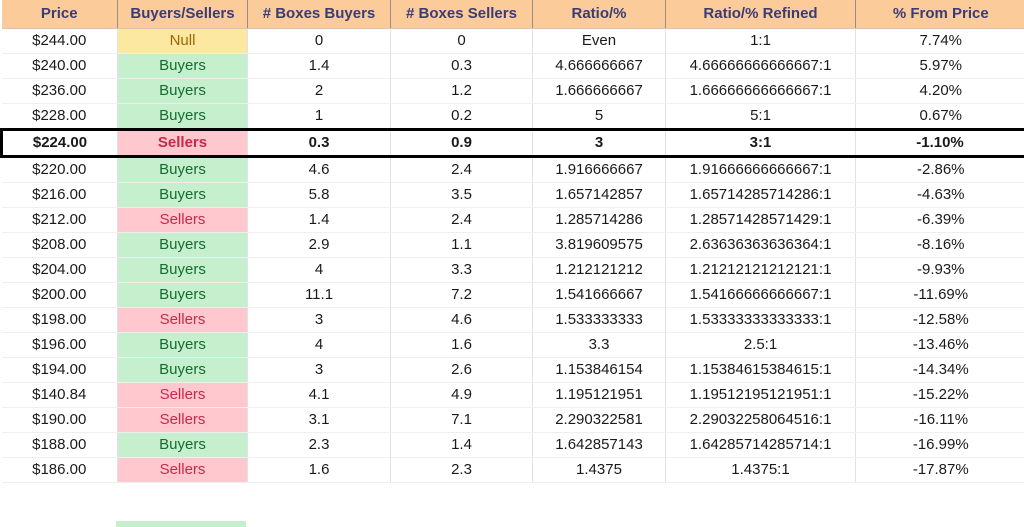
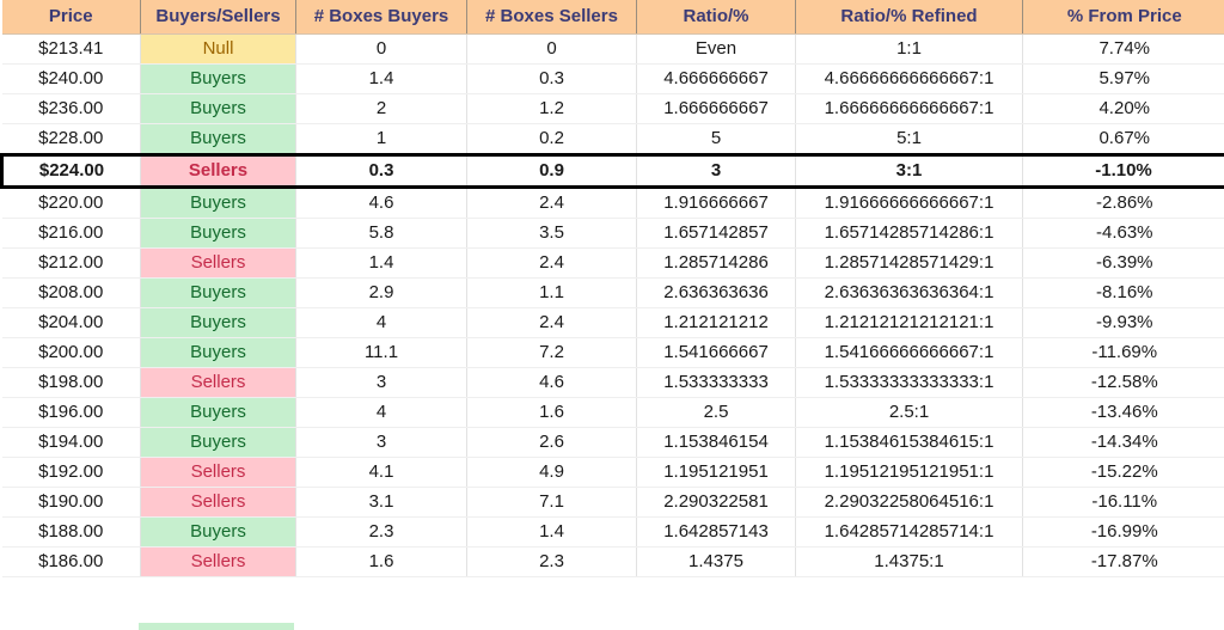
  Price	Buyers/Sellers	# Boxes Buyers	# Boxes Sellers	Ratio/%	Ratio/% Refined	% From Price
- $244.00	Null	0	0	Even	1:1	7.74%
+ $213.41	Null	0	0	Even	1:1	7.74%
  $240.00	Buyers	1.4	0.3	4.666666667	4.66666666666667:1	5.97%
  $236.00	Buyers	2	1.2	1.666666667	1.66666666666667:1	4.20%
  $228.00	Buyers	1	0.2	5	5:1	0.67%
  $224.00	Sellers	0.3	0.9	3	3:1	-1.10%
  $220.00	Buyers	4.6	2.4	1.916666667	1.91666666666667:1	-2.86%
  $216.00	Buyers	5.8	3.5	1.657142857	1.65714285714286:1	-4.63%
  $212.00	Sellers	1.4	2.4	1.285714286	1.28571428571429:1	-6.39%
- $208.00	Buyers	2.9	1.1	3.819609575	2.63636363636364:1	-8.16%
+ $208.00	Buyers	2.9	1.1	2.636363636	2.63636363636364:1	-8.16%
- $204.00	Buyers	4	3.3	1.212121212	1.21212121212121:1	-9.93%
+ $204.00	Buyers	4	2.4	1.212121212	1.21212121212121:1	-9.93%
  $200.00	Buyers	11.1	7.2	1.541666667	1.54166666666667:1	-11.69%
  $198.00	Sellers	3	4.6	1.533333333	1.53333333333333:1	-12.58%
- $196.00	Buyers	4	1.6	3.3	2.5:1	-13.46%
+ $196.00	Buyers	4	1.6	2.5	2.5:1	-13.46%
  $194.00	Buyers	3	2.6	1.153846154	1.15384615384615:1	-14.34%
- $140.84	Sellers	4.1	4.9	1.195121951	1.19512195121951:1	-15.22%
+ $192.00	Sellers	4.1	4.9	1.195121951	1.19512195121951:1	-15.22%
  $190.00	Sellers	3.1	7.1	2.290322581	2.29032258064516:1	-16.11%
  $188.00	Buyers	2.3	1.4	1.642857143	1.64285714285714:1	-16.99%
  $186.00	Sellers	1.6	2.3	1.4375	1.4375:1	-17.87%
